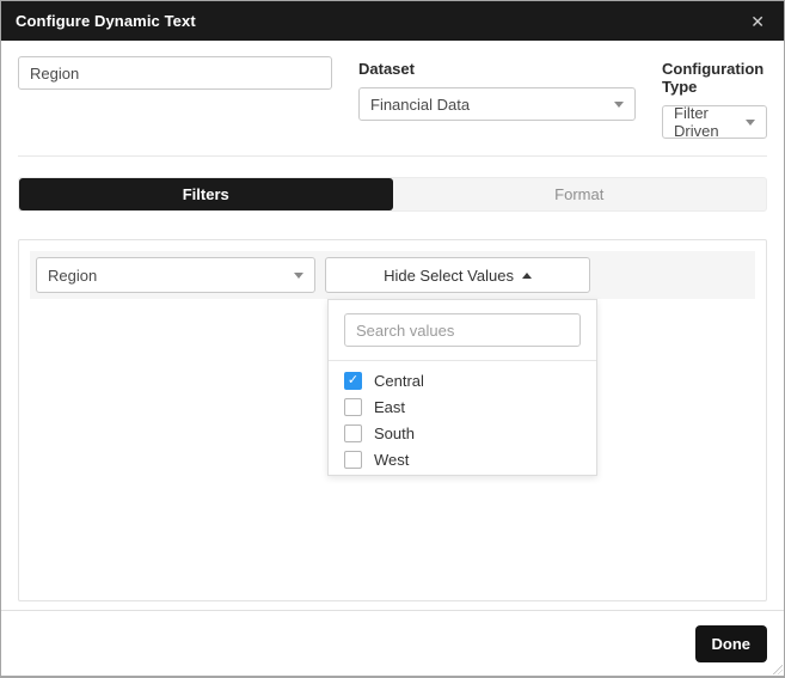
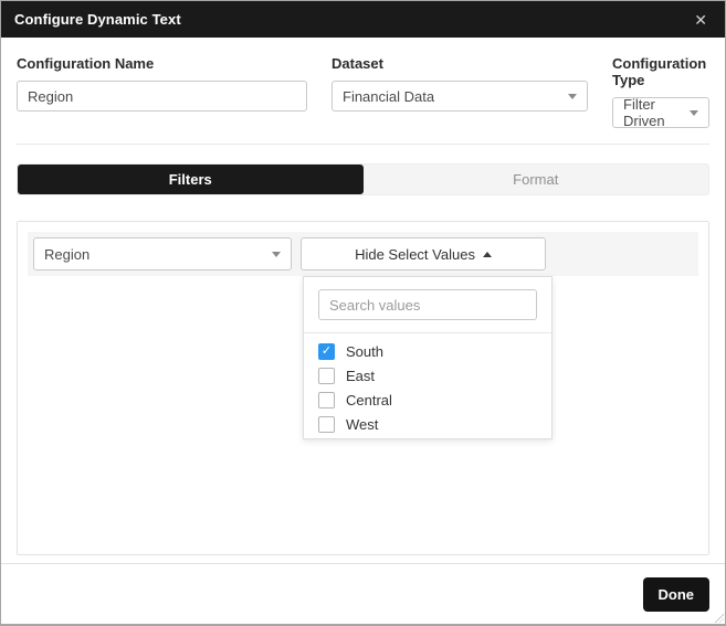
  Configure Dynamic Text
  ✕
+ Configuration Name
  Region
  Dataset
  Financial Data
  Configuration Type
  Filter Driven
  Filters
  Format
  Region
  Hide Select Values
  Search values
  ✓
- Central
+ South
  East
- South
+ Central
  West
  Done
